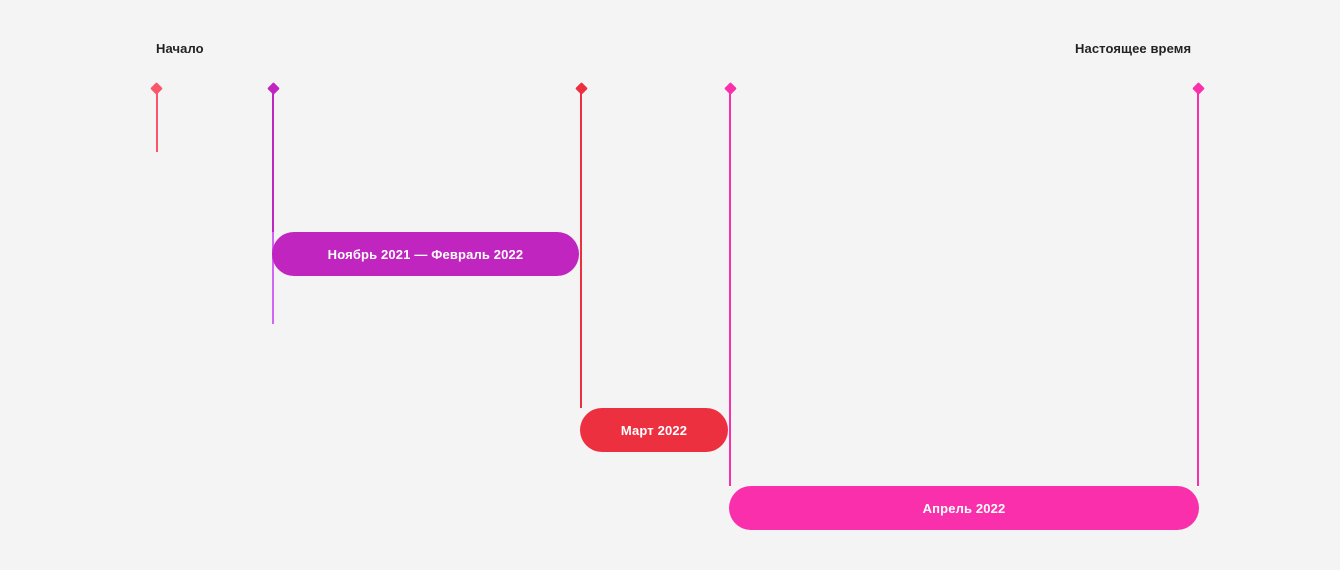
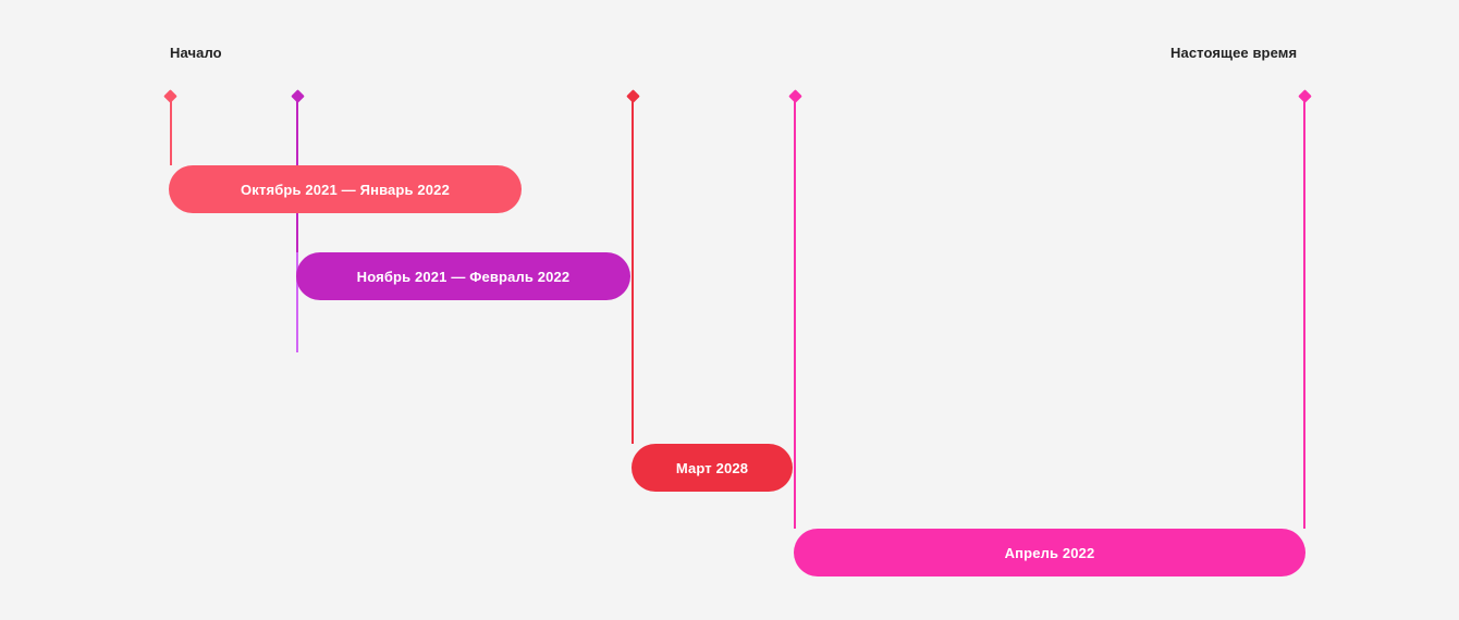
  Начало
  Настоящее время
+ Октябрь 2021 — Январь 2022
  Ноябрь 2021 — Февраль 2022
- Март 2022
+ Март 2028
  Апрель 2022
